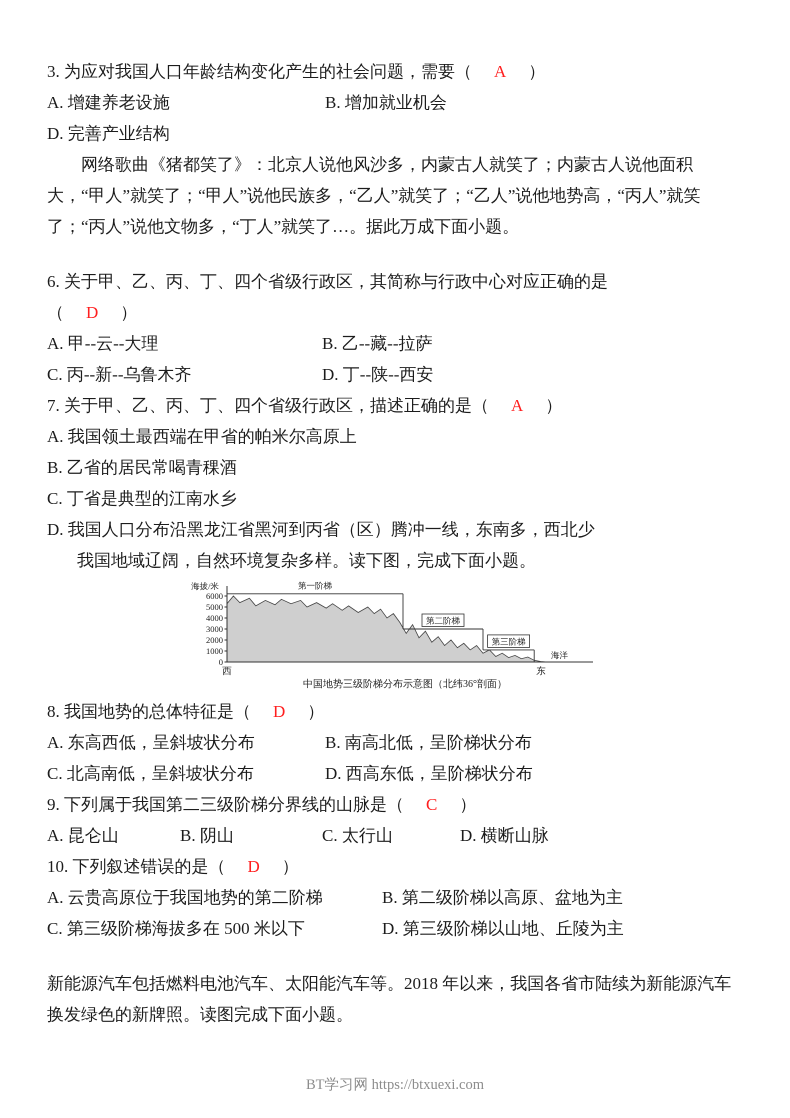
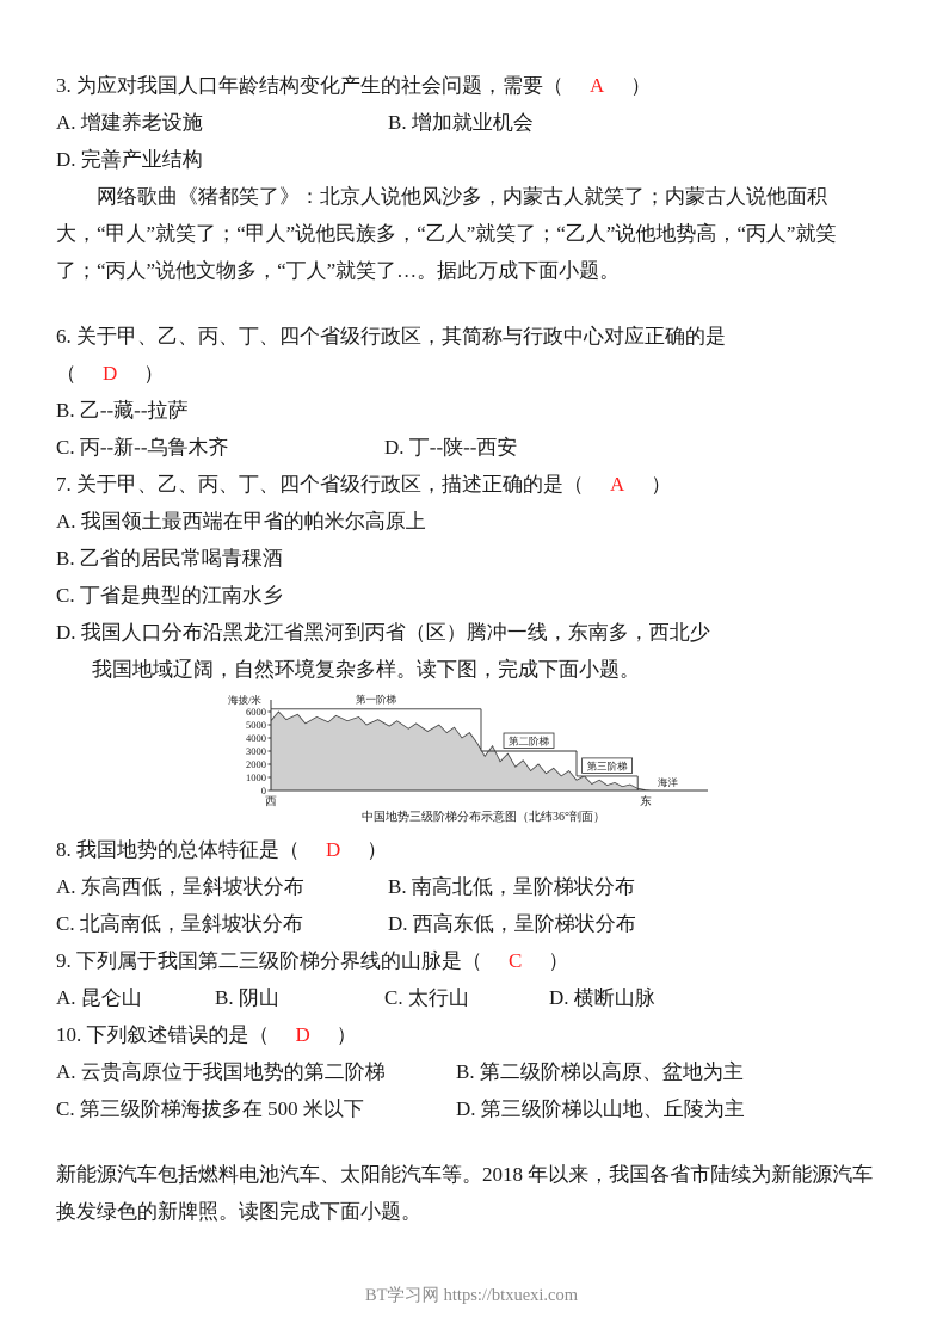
  3. 为应对我国人口年龄结构变化产生的社会问题，需要（ A ）
  A. 增建养老设施
  B. 增加就业机会
  D. 完善产业结构
  网络歌曲《猪都笑了》：北京人说他风沙多，内蒙古人就笑了；内蒙古人说他面积大，“甲人”就笑了；“甲人”说他民族多，“乙人”就笑了；“乙人”说他地势高，“丙人”就笑了；“丙人”说他文物多，“丁人”就笑了…。据此万成下面小题。
  6. 关于甲、乙、丙、丁、四个省级行政区，其简称与行政中心对应正确的是
  （ D ）
- A. 甲--云--大理
  B. 乙--藏--拉萨
  C. 丙--新--乌鲁木齐
  D. 丁--陕--西安
  7. 关于甲、乙、丙、丁、四个省级行政区，描述正确的是（ A ）
  A. 我国领土最西端在甲省的帕米尔高原上
  B. 乙省的居民常喝青稞酒
  C. 丁省是典型的江南水乡
  D. 我国人口分布沿黑龙江省黑河到丙省（区）腾冲一线，东南多，西北少
  我国地域辽阔，自然环境复杂多样。读下图，完成下面小题。
  6000
  5000
  4000
  3000
  2000
  1000
  0
  海拔/米
  第一阶梯
  第二阶梯
  第三阶梯
  海洋
  西
  东
  中国地势三级阶梯分布示意图（北纬36°剖面）
  8. 我国地势的总体特征是（ D ）
  A. 东高西低，呈斜坡状分布
  B. 南高北低，呈阶梯状分布
  C. 北高南低，呈斜坡状分布
  D. 西高东低，呈阶梯状分布
  9. 下列属于我国第二三级阶梯分界线的山脉是（ C ）
  A. 昆仑山
  B. 阴山
  C. 太行山
  D. 横断山脉
  10. 下列叙述错误的是（ D ）
  A. 云贵高原位于我国地势的第二阶梯
  B. 第二级阶梯以高原、盆地为主
  C. 第三级阶梯海拔多在 500 米以下
  D. 第三级阶梯以山地、丘陵为主
  新能源汽车包括燃料电池汽车、太阳能汽车等。2018 年以来，我国各省市陆续为新能源汽车换发绿色的新牌照。读图完成下面小题。
  BT学习网 https://btxuexi.com
